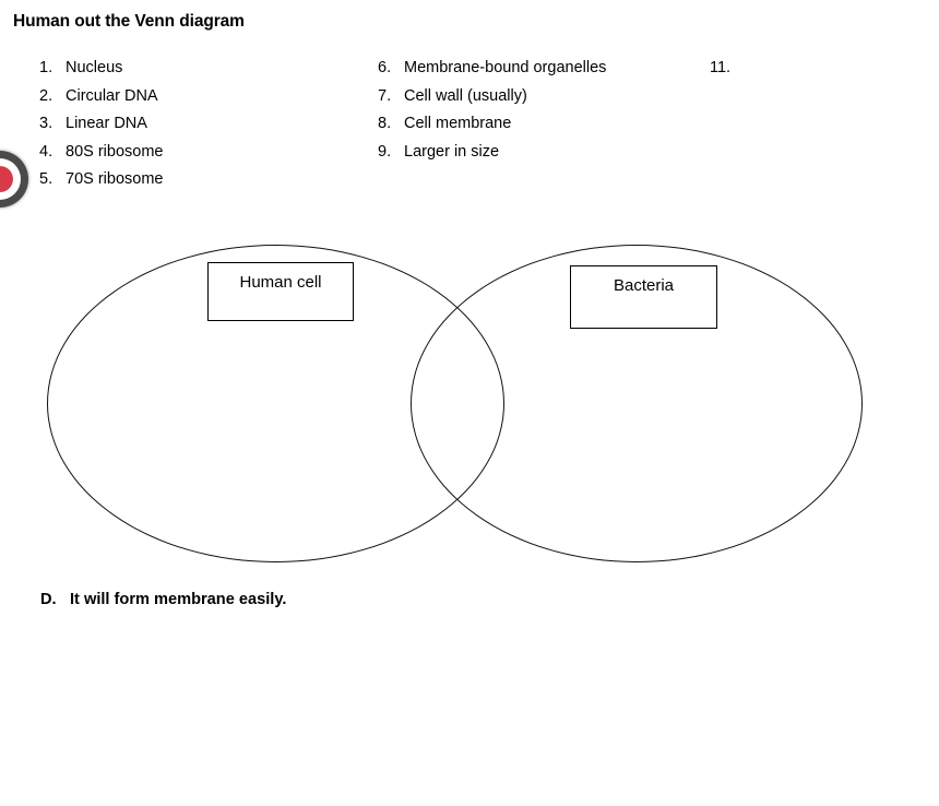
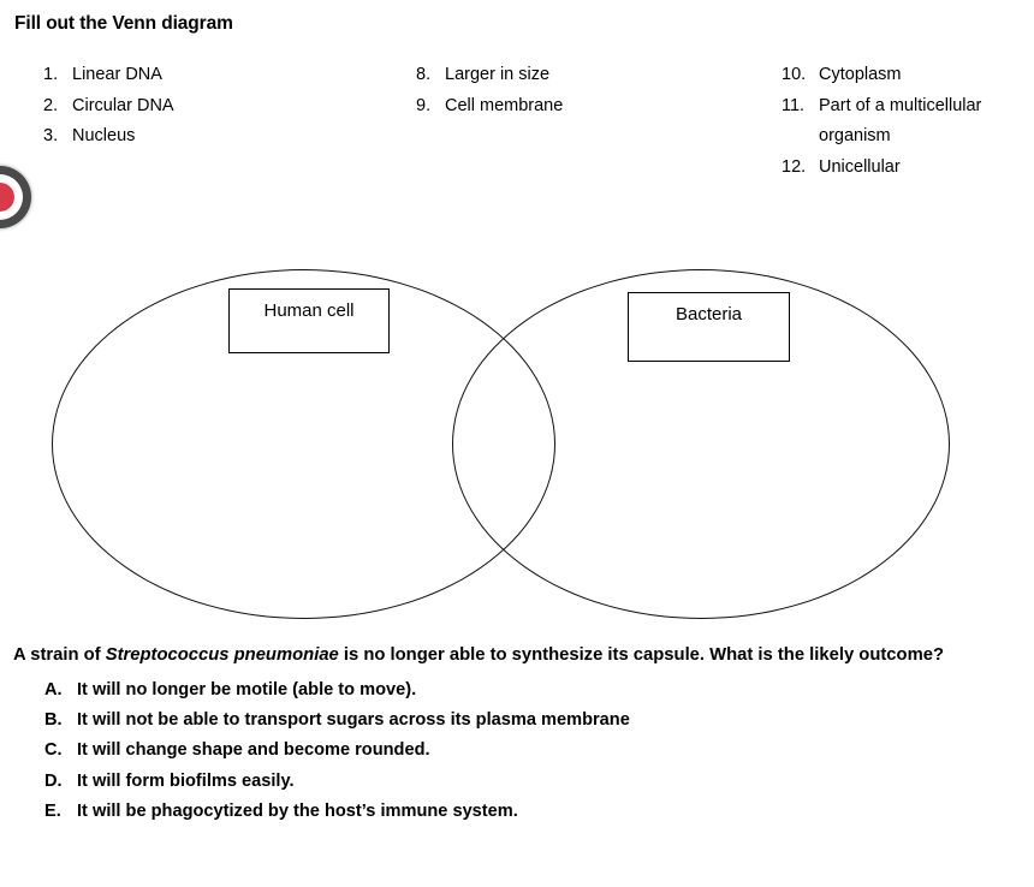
- Human out the Venn diagram
+ Fill out the Venn diagram
  1.
- Nucleus
+ Linear DNA
  2.
  Circular DNA
  3.
- Linear DNA
+ Nucleus
- 4.
- 80S ribosome
- 5.
- 70S ribosome
- 6.
- Membrane-bound organelles
- 7.
- Cell wall (usually)
  8.
- Cell membrane
+ Larger in size
  9.
- Larger in size
+ Cell membrane
+ 10.
+ Cytoplasm
  11.
+ Part of a multicellular organism
+ 12.
+ Unicellular
  Human cell
  Bacteria
+ A strain of Streptococcus pneumoniae is no longer able to synthesize its capsule. What is the likely outcome?
+ A.
+ It will no longer be motile (able to move).
+ B.
+ It will not be able to transport sugars across its plasma membrane
+ C.
+ It will change shape and become rounded.
  D.
- It will form membrane easily.
+ It will form biofilms easily.
+ E.
+ It will be phagocytized by the host’s immune system.
